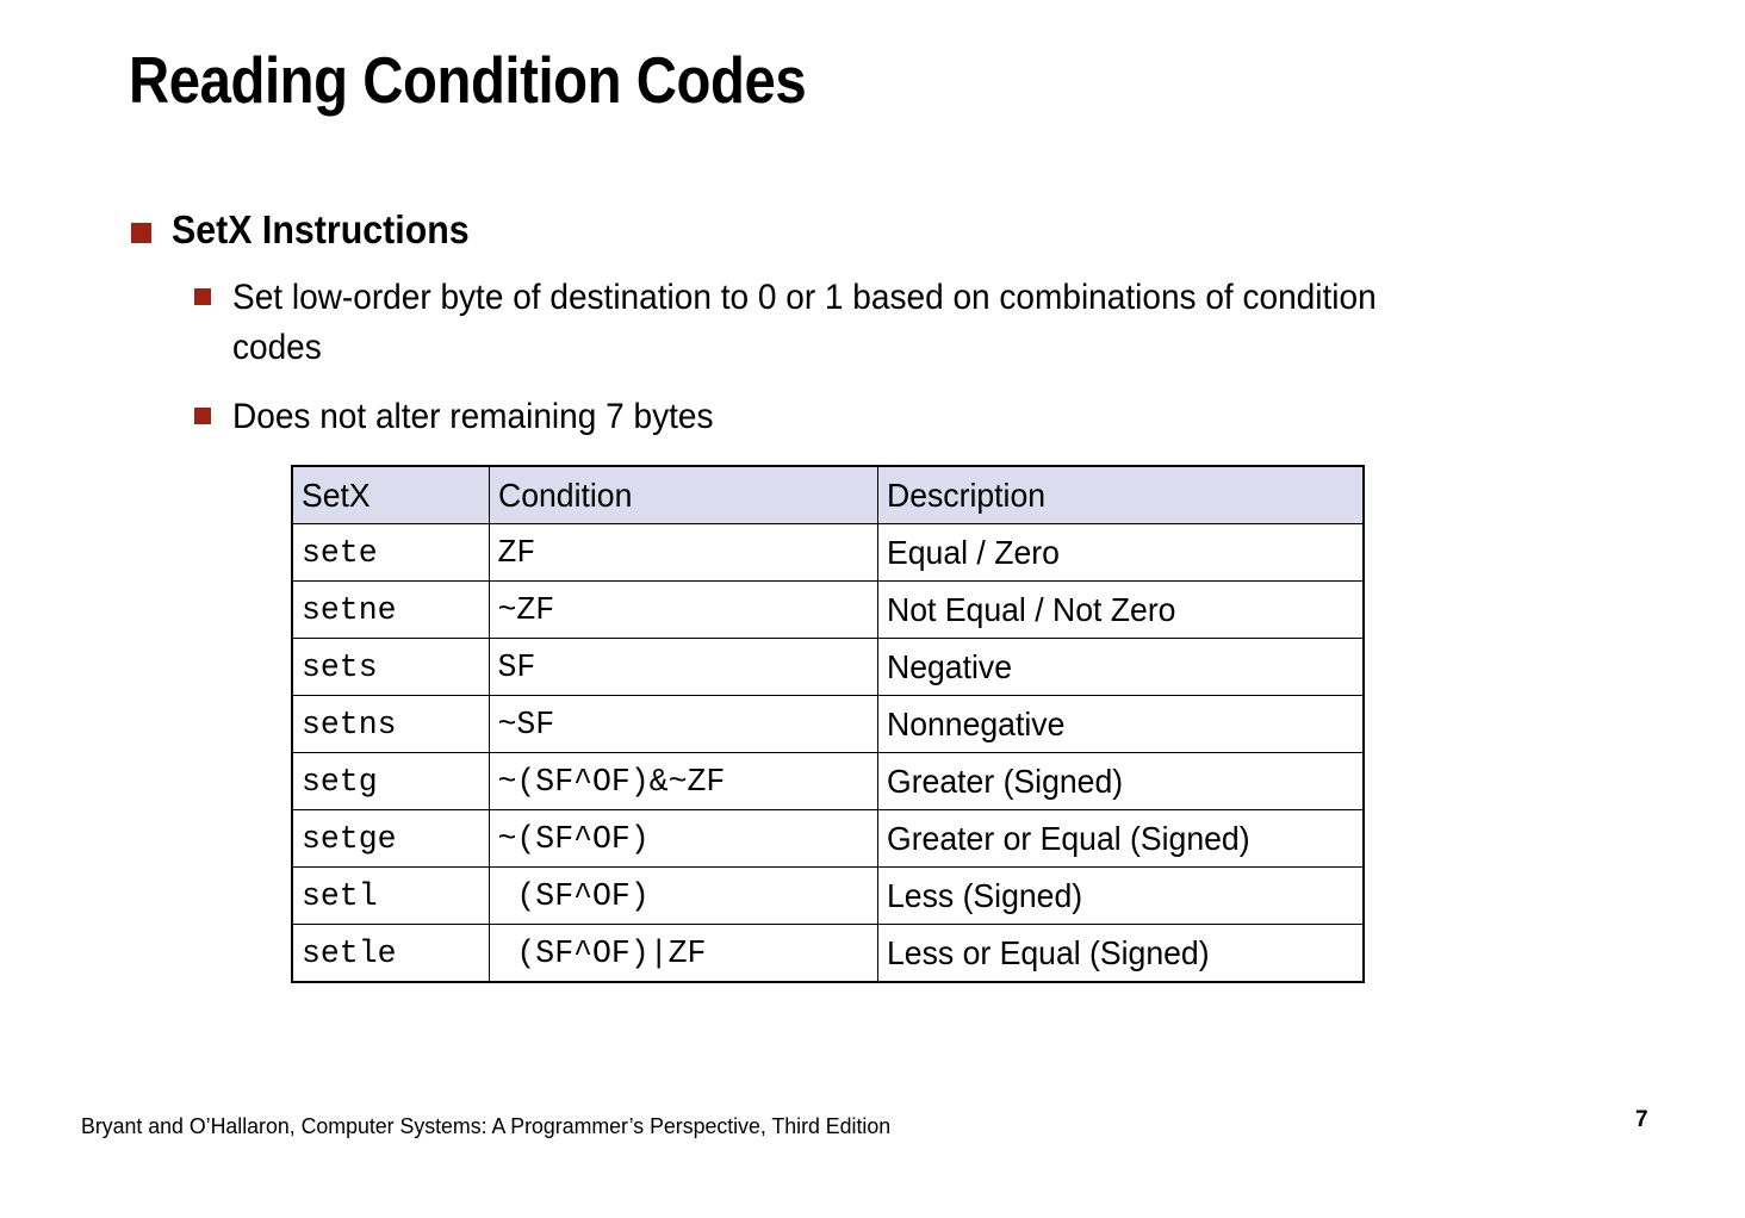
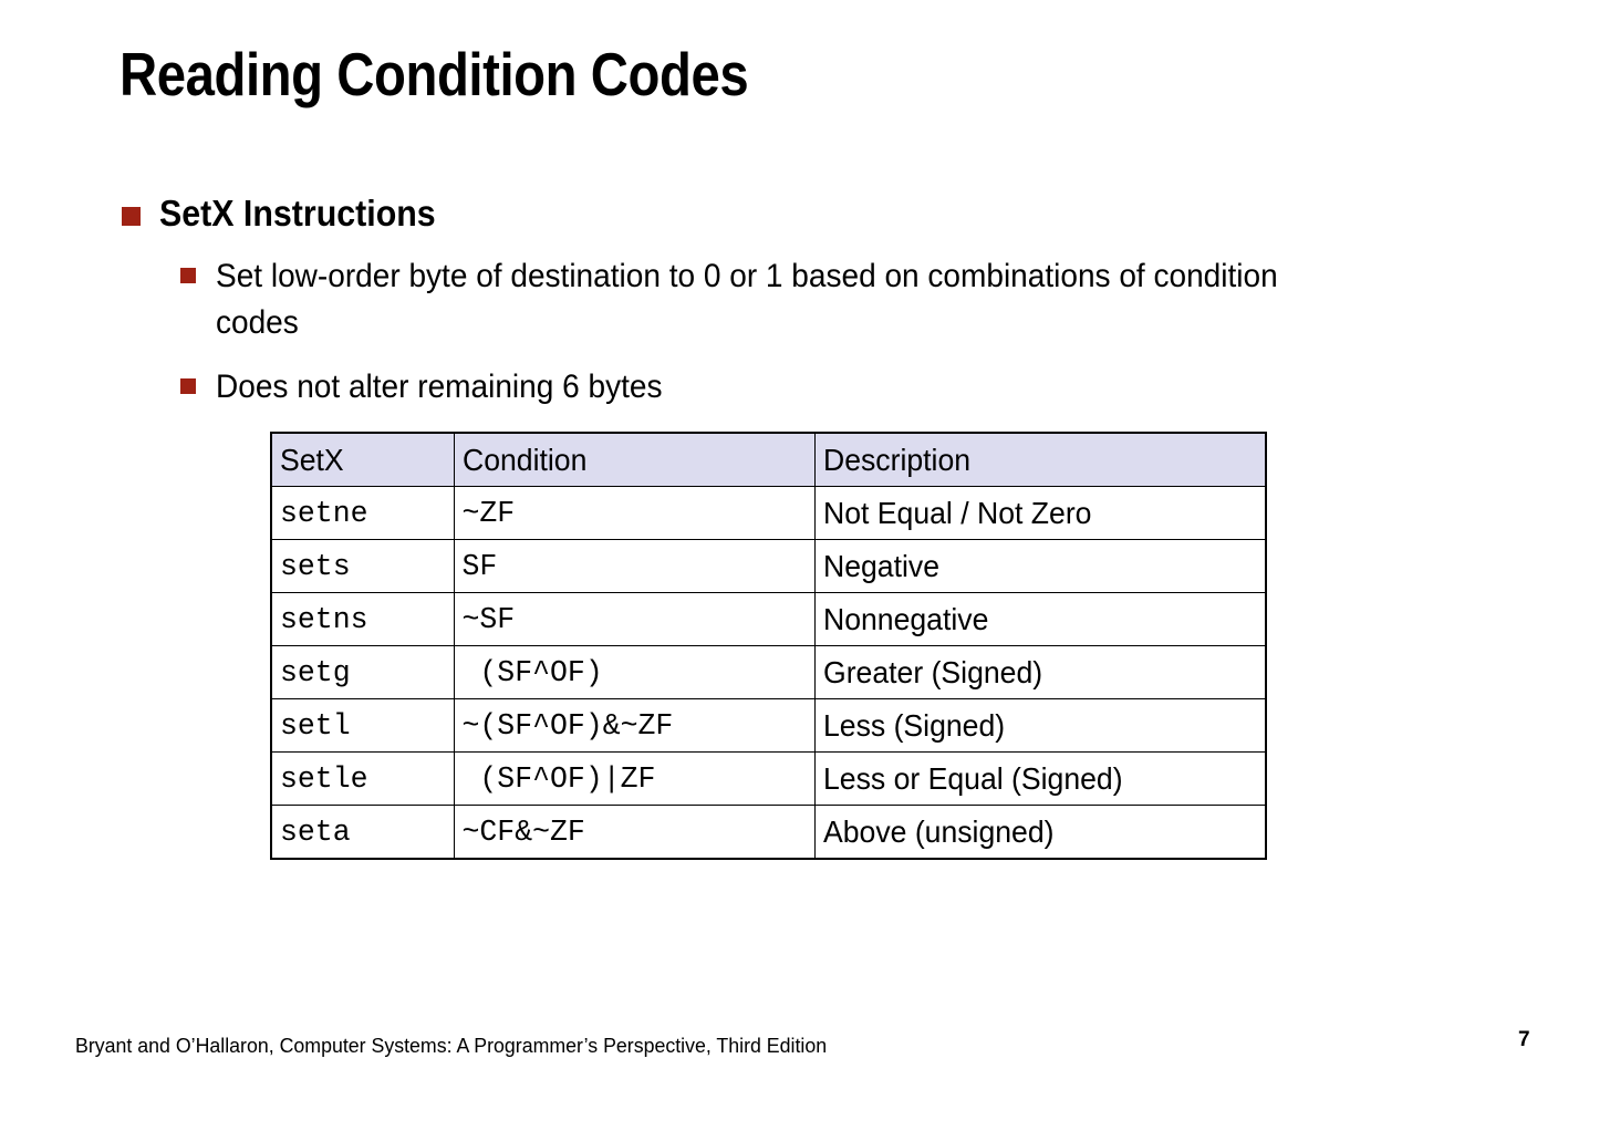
  Reading Condition Codes
  SetX Instructions
  Set low-order byte of destination to 0 or 1 based on combinations of condition codes
- Does not alter remaining 7 bytes
+ Does not alter remaining 6 bytes
  SetX	Condition	Description
- sete	ZF	Equal / Zero
  setne	~ZF	Not Equal / Not Zero
  sets	SF	Negative
  setns	~SF	Nonnegative
- setg	~(SF^OF)&~ZF	Greater (Signed)
+ setg	(SF^OF)	Greater (Signed)
- setge	~(SF^OF)	Greater or Equal (Signed)
- setl	(SF^OF)	Less (Signed)
+ setl	~(SF^OF)&~ZF	Less (Signed)
  setle	(SF^OF)|ZF	Less or Equal (Signed)
+ seta	~CF&~ZF	Above (unsigned)
  Bryant and O’Hallaron, Computer Systems: A Programmer’s Perspective, Third Edition
  7
